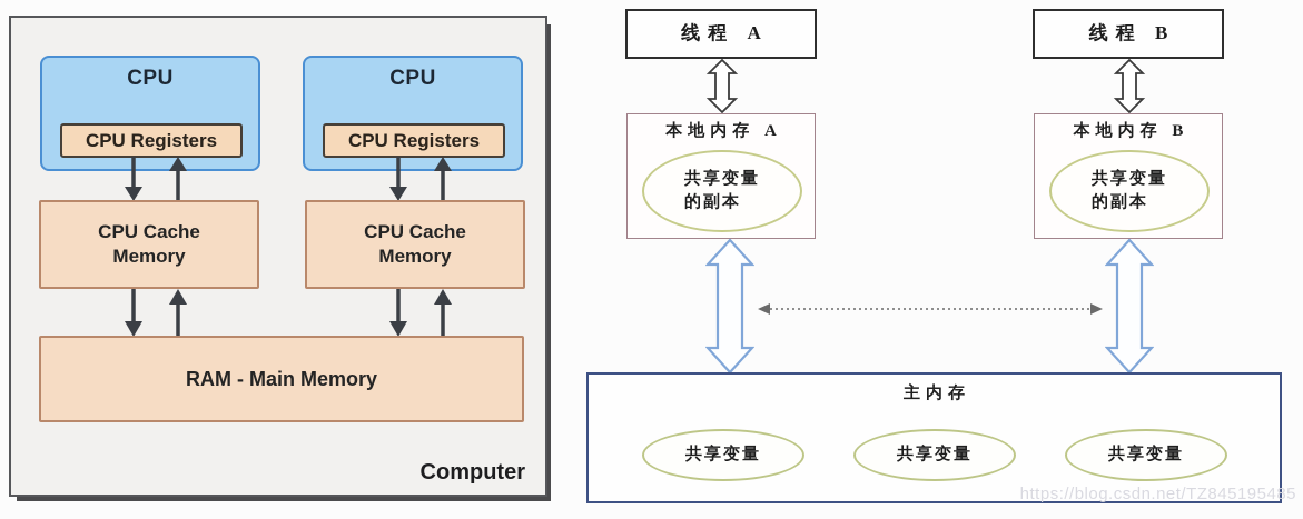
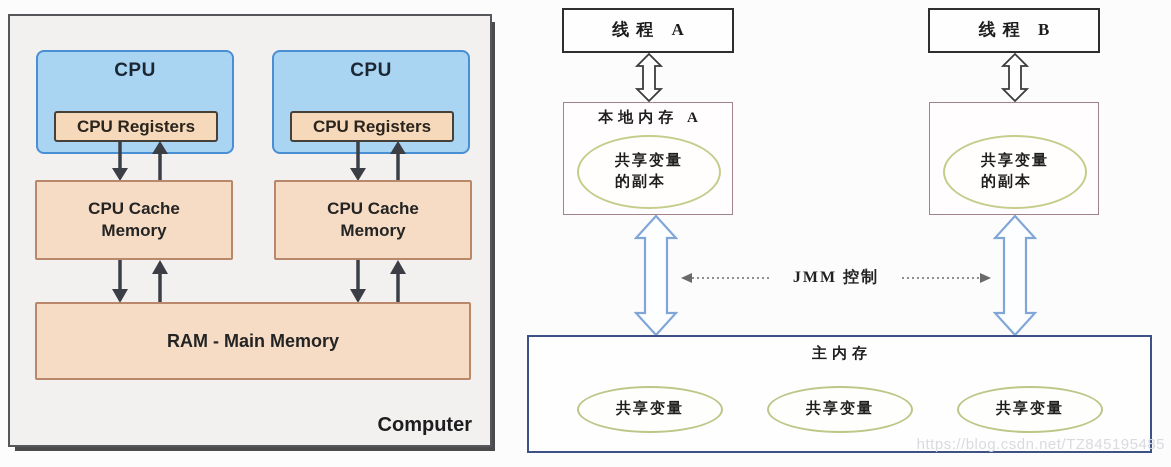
  CPU
  CPU Registers
  CPU
  CPU Registers
  CPU Cache Memory
  CPU Cache Memory
  RAM - Main Memory
  Computer
  线程 A
  线程 B
  本地内存 A
  共享变量
  的副本
- 本地内存 B
  共享变量
  的副本
+ JMM 控制
  主内存
  共享变量
  共享变量
  共享变量
  https://blog.csdn.net/TZ845195485
